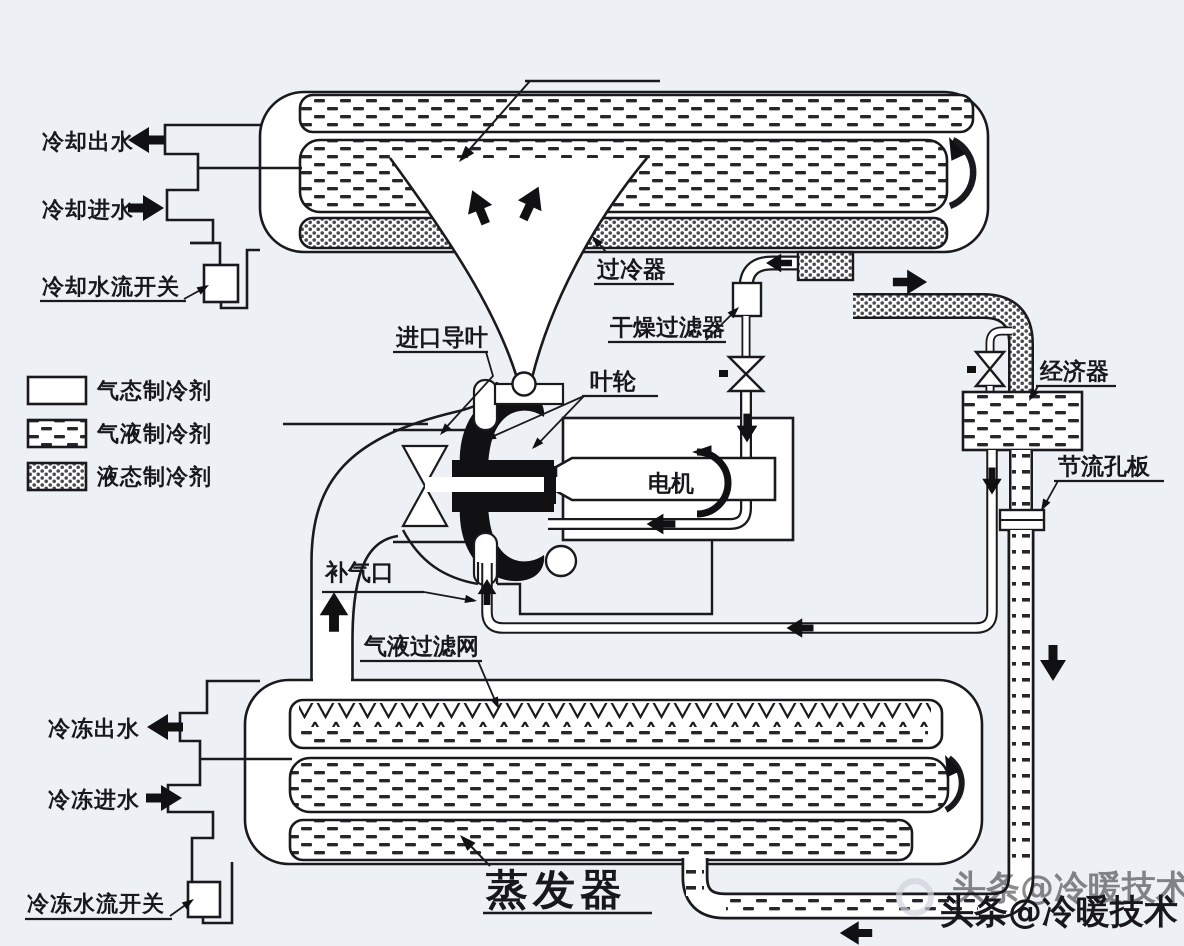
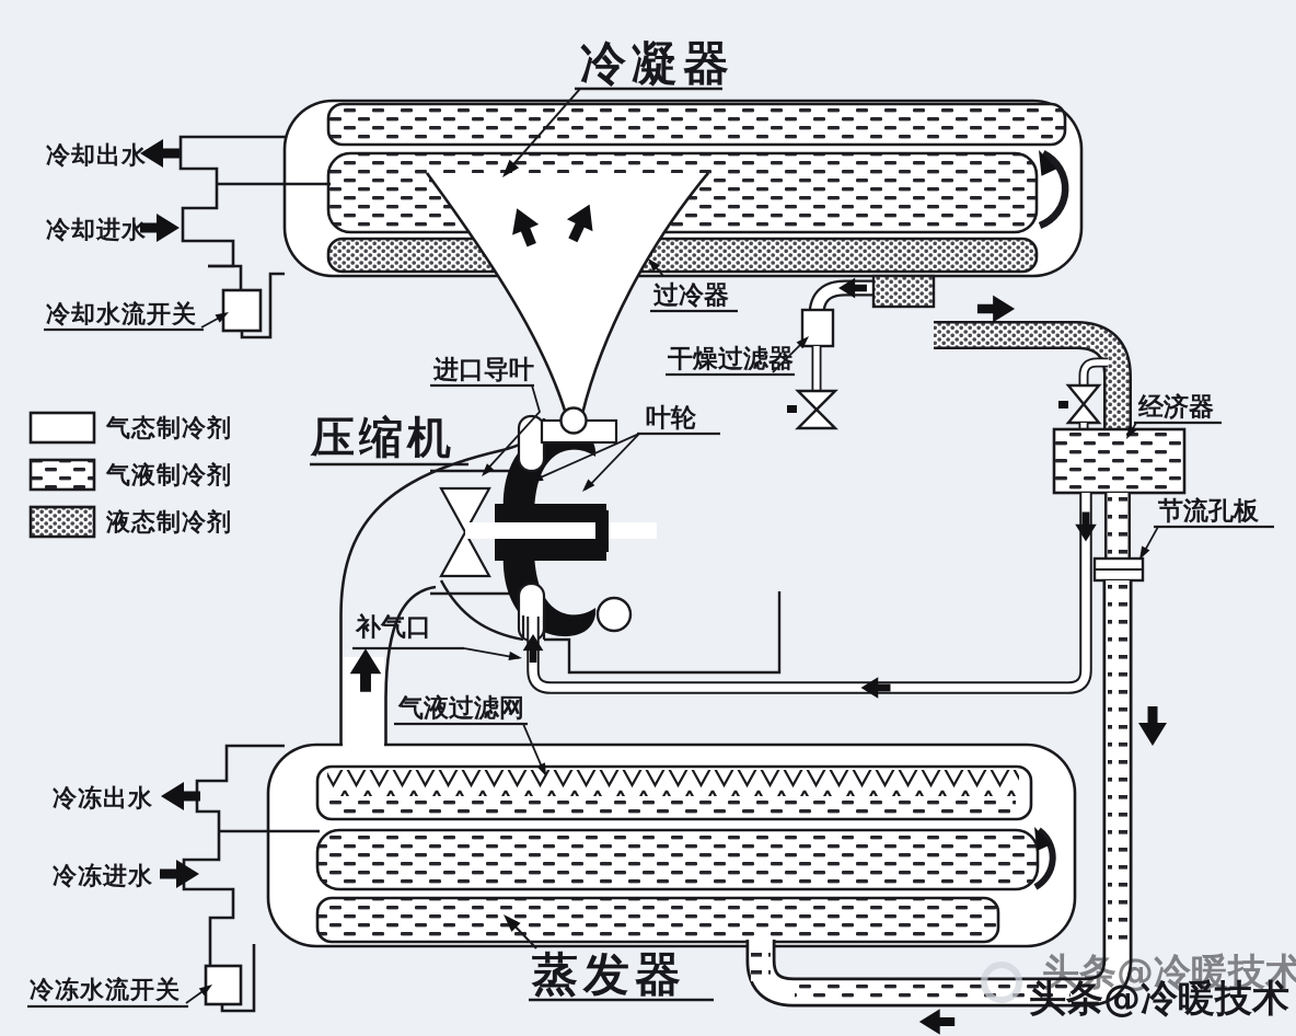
- 电机
  气态制冷剂
  气液制冷剂
  液态制冷剂
  冷却出水
  冷却进水
  冷却水流开关
  冷冻出水
  冷冻进水
  冷冻水流开关
+ 冷凝器
  蒸发器
+ 压缩机
  过冷器
  干燥过滤器
  进口导叶
  叶轮
  经济器
  节流孔板
  补气口
  气液过滤网
  头条@冷暖技术
  头条@冷暖技术
